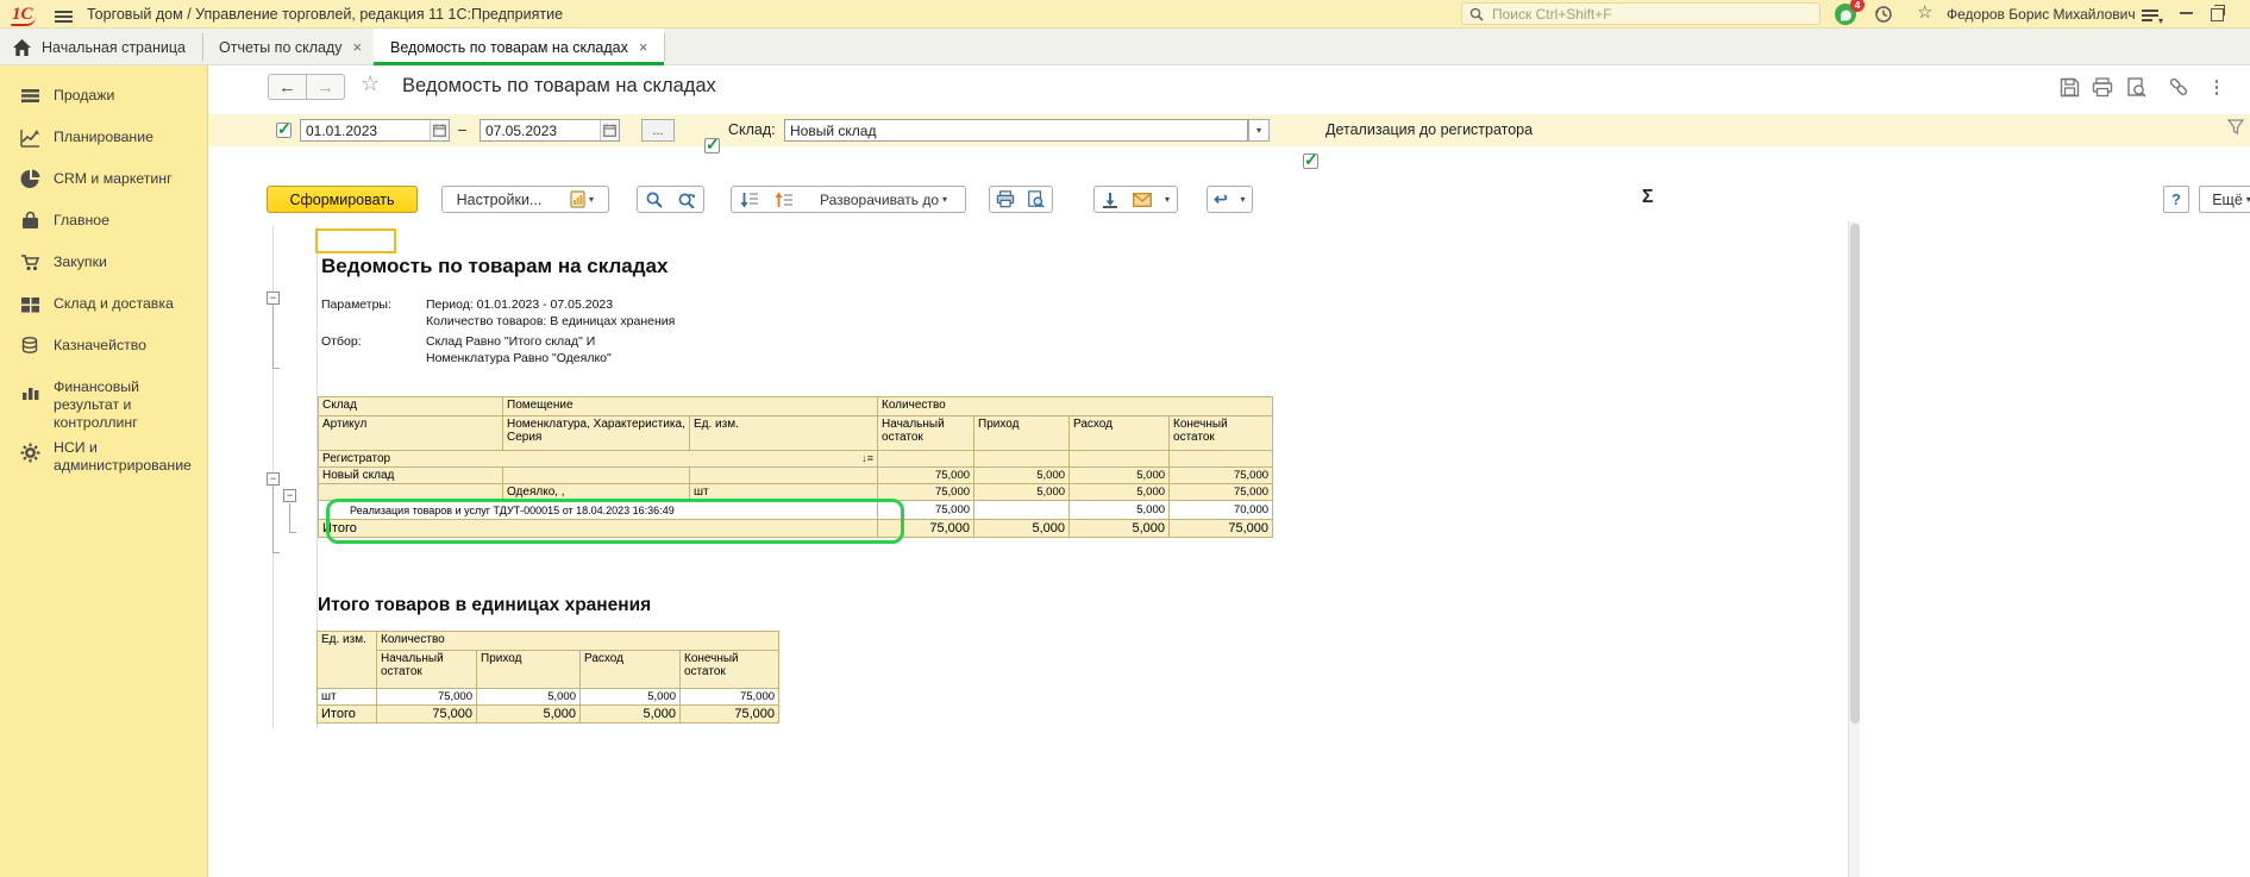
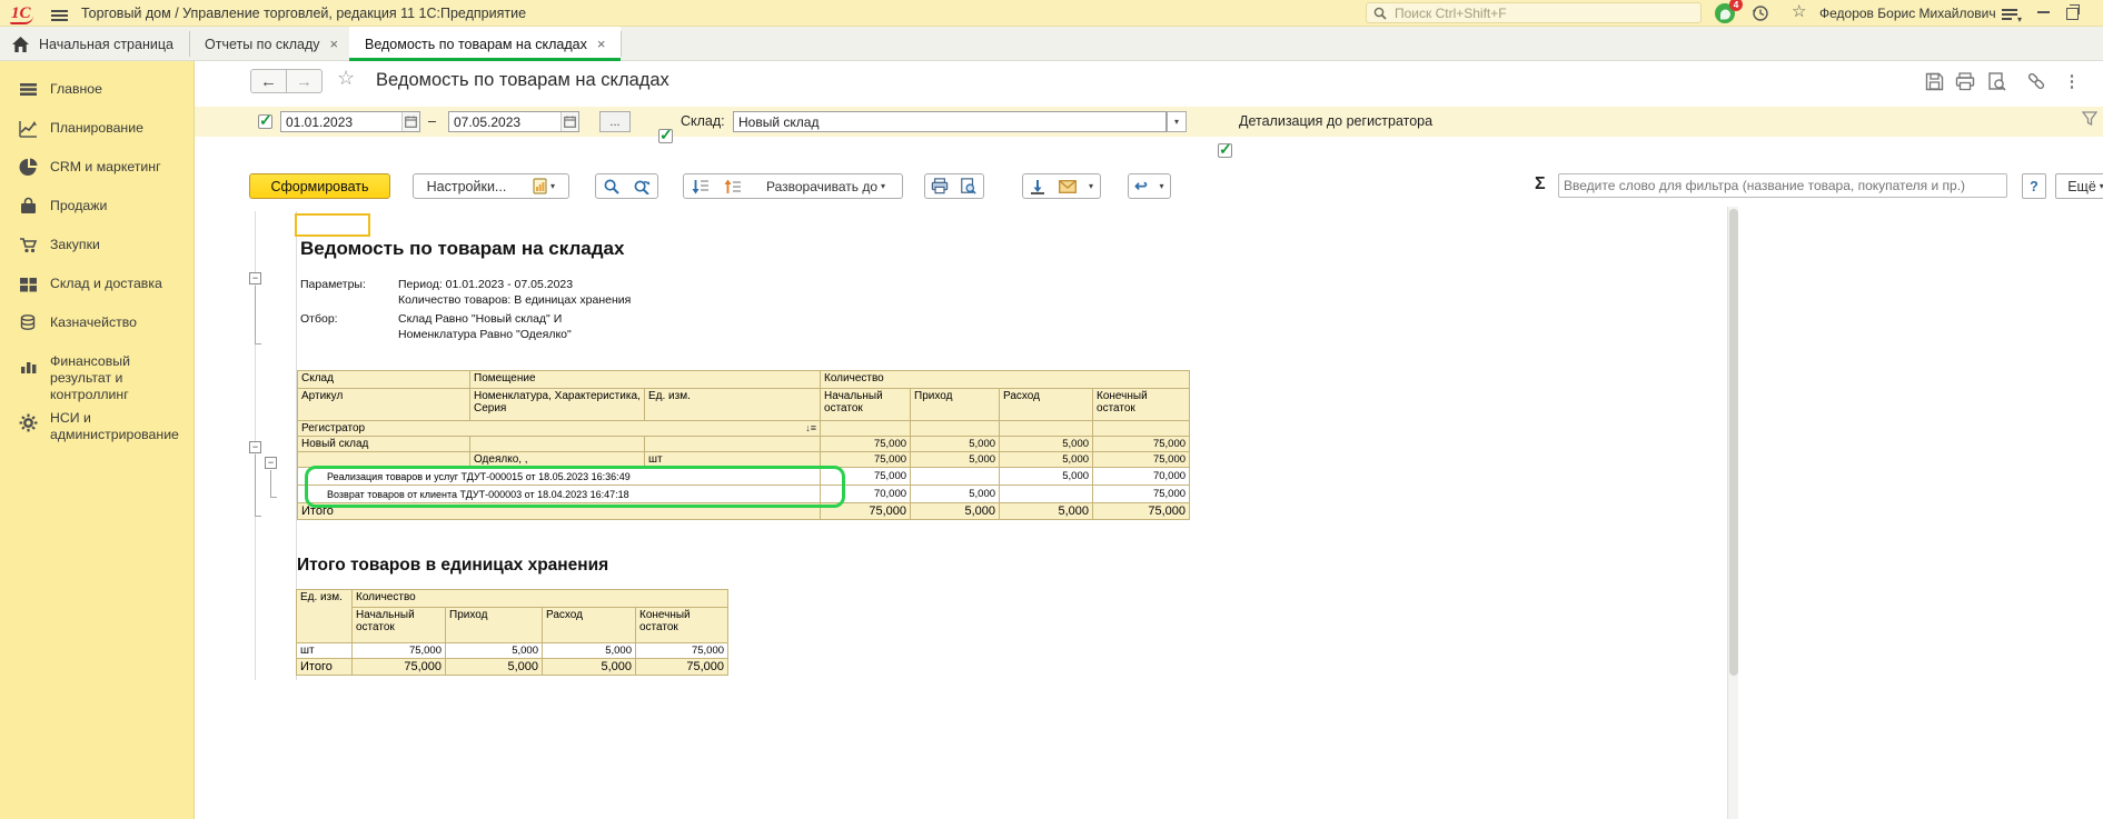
  1С
  Торговый дом / Управление торговлей, редакция 11 1С:Предприятие
  Поиск Ctrl+Shift+F
  4
  ☆
  Федоров Борис Михайлович
  ▾
  Начальная страница
  Отчеты по складу
  ×
  Ведомость по товарам на складах
  ×
- Продажи
+ Главное
  Планирование
  CRM и маркетинг
- Главное
+ Продажи
  Закупки
  Склад и доставка
  Казначейство
  Финансовый результат и контроллинг
  НСИ и администрирование
  ←
  →
  ☆
  Ведомость по товарам на складах
  ⋮
  ✓
  01.01.2023
  –
  07.05.2023
  ...
  ✓
  Склад:
  Новый склад
  ▾
  ✓
  Детализация до регистратора
  Сформировать
  Настройки...
  ▾
  Разворачивать до
  ▾
  ▾
  ↩
  ▾
  Σ
+ Введите слово для фильтра (название товара, покупателя и пр.)
  ?
  Ещё
  ▾
  −
  −
  −
  Ведомость по товарам на складах
  Параметры:
  Период: 01.01.2023 - 07.05.2023
  Количество товаров: В единицах хранения
  Отбор:
- Склад Равно "Итого склад" И
+ Склад Равно "Новый склад" И
  Номенклатура Равно "Одеялко"
  Склад	Помещение	Количество
  Артикул	Номенклатура, Характеристика, Серия	Ед. изм.	Начальный остаток	Приход	Расход	Конечный остаток
  Регистратор ↓≡
  Новый склад			75,000	5,000	5,000	75,000
  	Одеялко, ,	шт	75,000	5,000	5,000	75,000
- Реализация товаров и услуг ТДУТ-000015 от 18.04.2023 16:36:49	75,000		5,000	70,000
+ Реализация товаров и услуг ТДУТ-000015 от 18.05.2023 16:36:49	75,000		5,000	70,000
+ Возврат товаров от клиента ТДУТ-000003 от 18.04.2023 16:47:18	70,000	5,000		75,000
  Итого	75,000	5,000	5,000	75,000
  Итого товаров в единицах хранения
  Ед. изм.	Количество
  Начальный остаток	Приход	Расход	Конечный остаток
  шт	75,000	5,000	5,000	75,000
  Итого	75,000	5,000	5,000	75,000
